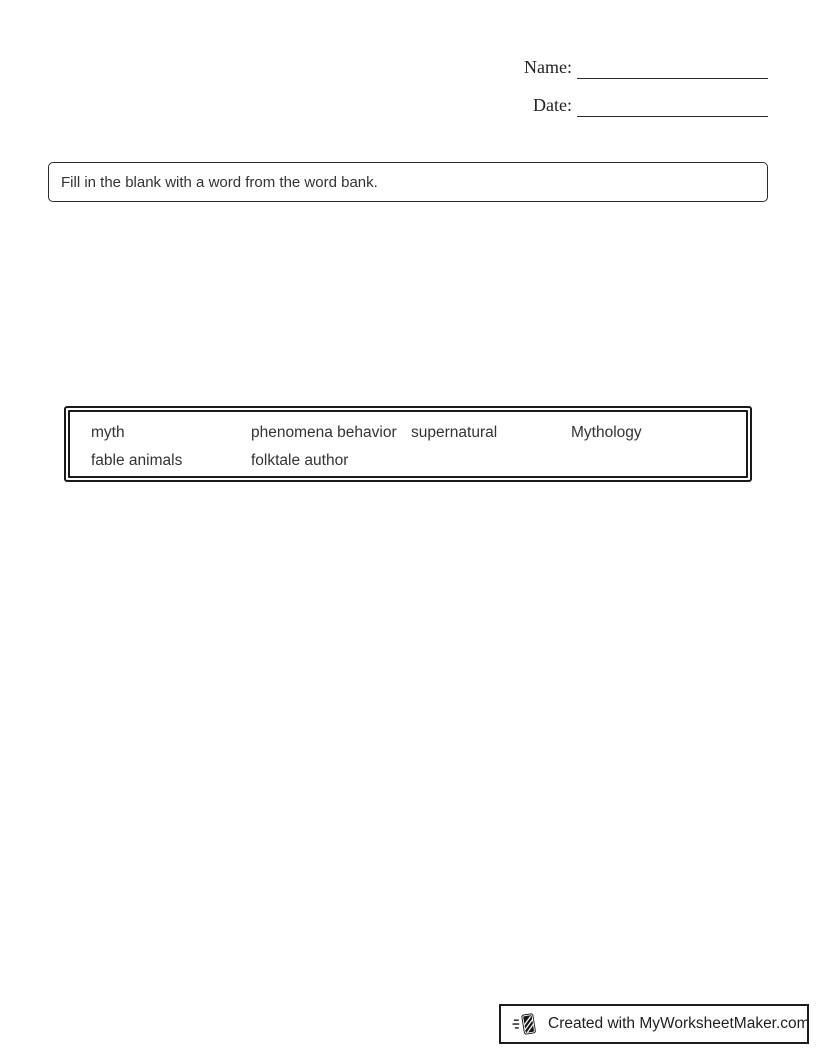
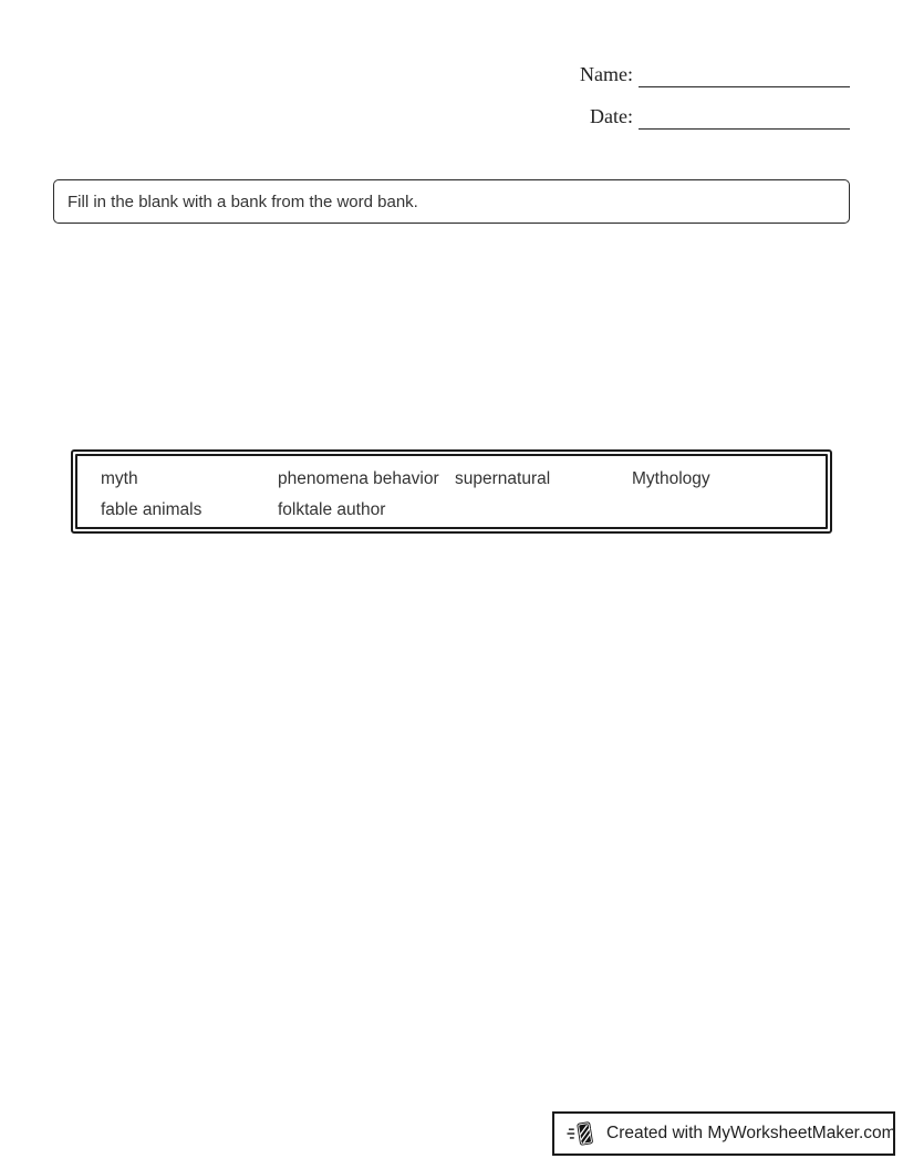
  Name:
  Date:
- Fill in the blank with a word from the word bank.
+ Fill in the blank with a bank from the word bank.
  myth
  phenomena behavior
  supernatural
  Mythology
  fable animals
  folktale author
  Created with MyWorksheetMaker.com
